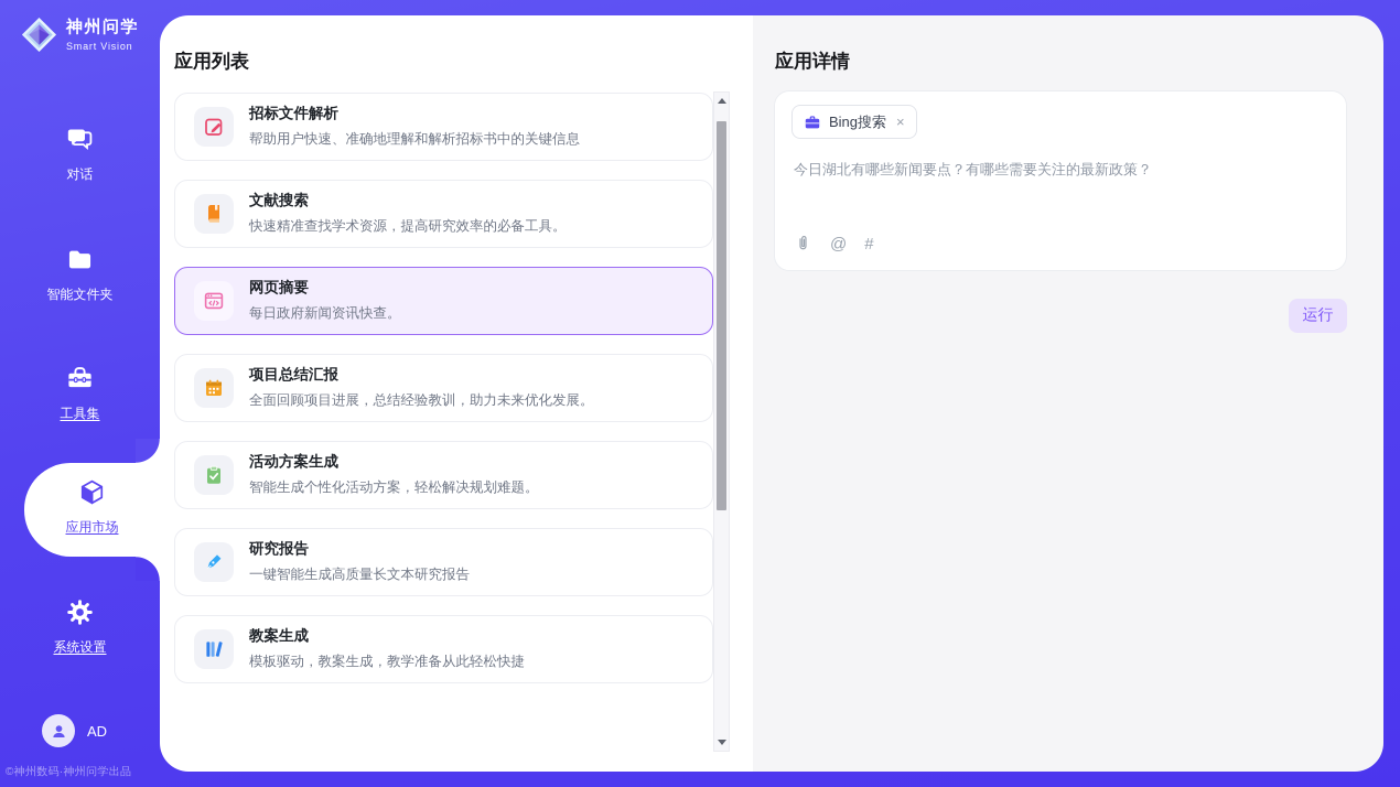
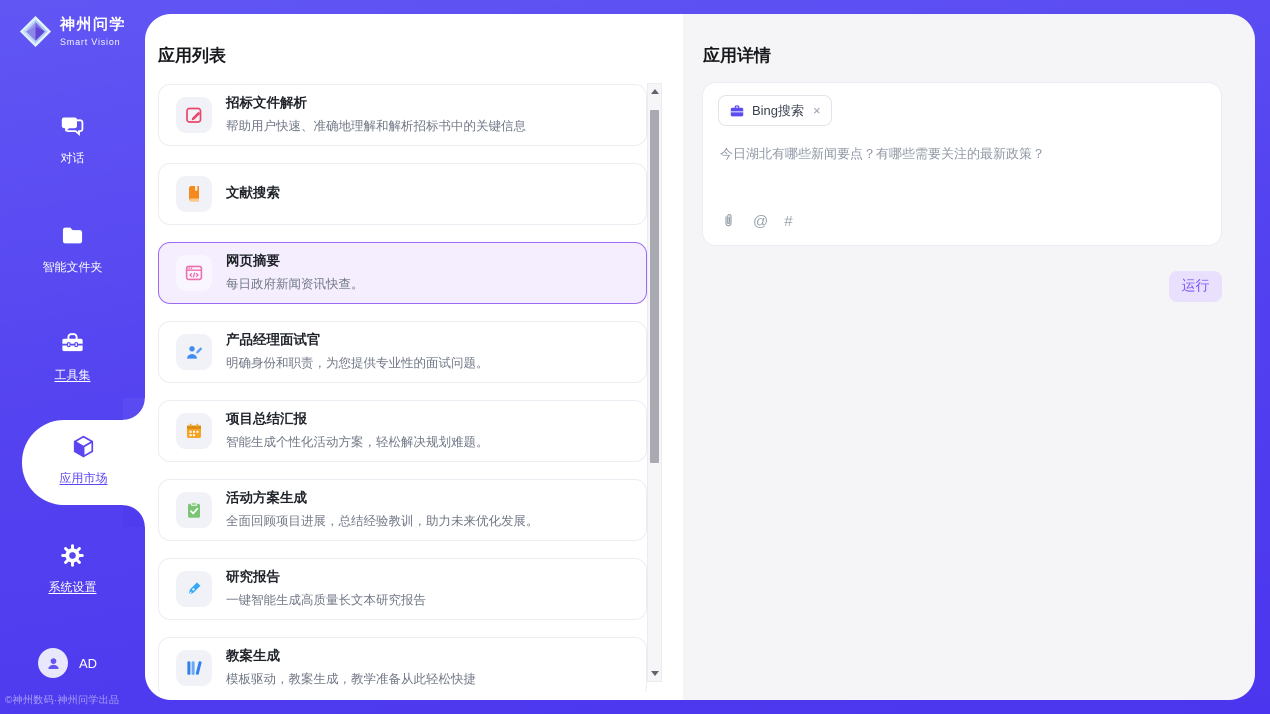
  神州问学
  Smart Vision
  对话
  智能文件夹
  工具集
  应用市场
  系统设置
  AD
  ©神州数码·神州问学出品
  应用列表
  招标文件解析
  帮助用户快速、准确地理解和解析招标书中的关键信息
  文献搜索
- 快速精准查找学术资源，提高研究效率的必备工具。
  网页摘要
  每日政府新闻资讯快查。
+ 产品经理面试官
+ 明确身份和职责，为您提供专业性的面试问题。
  项目总结汇报
- 全面回顾项目进展，总结经验教训，助力未来优化发展。
+ 智能生成个性化活动方案，轻松解决规划难题。
  活动方案生成
- 智能生成个性化活动方案，轻松解决规划难题。
+ 全面回顾项目进展，总结经验教训，助力未来优化发展。
  研究报告
  一键智能生成高质量长文本研究报告
  教案生成
  模板驱动，教案生成，教学准备从此轻松快捷
  应用详情
  Bing搜索
  ×
  今日湖北有哪些新闻要点？有哪些需要关注的最新政策？
  @
  #
  运行
